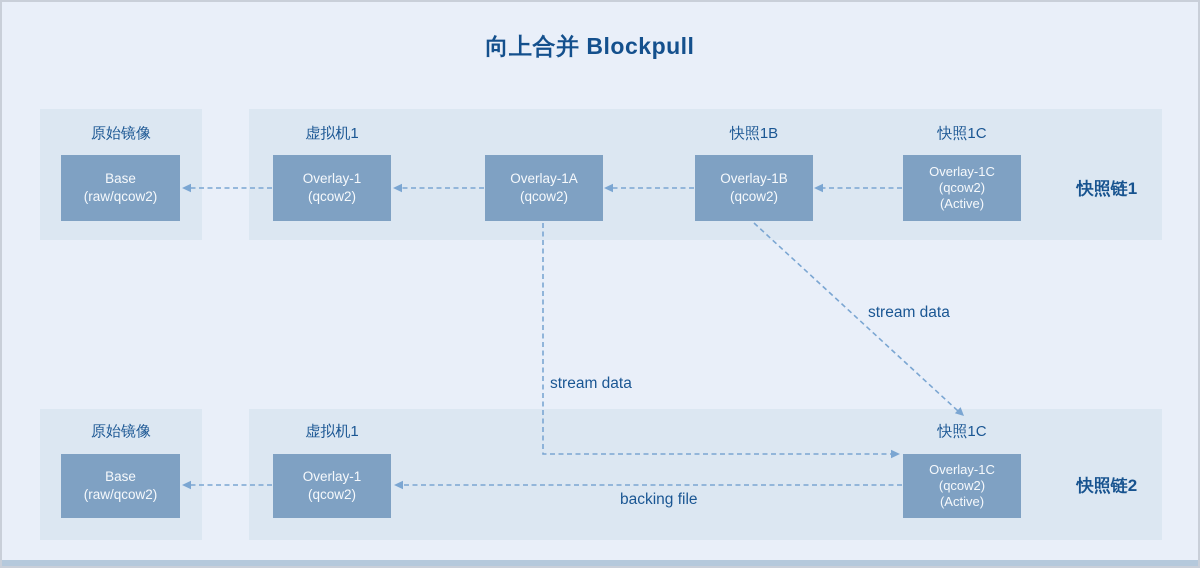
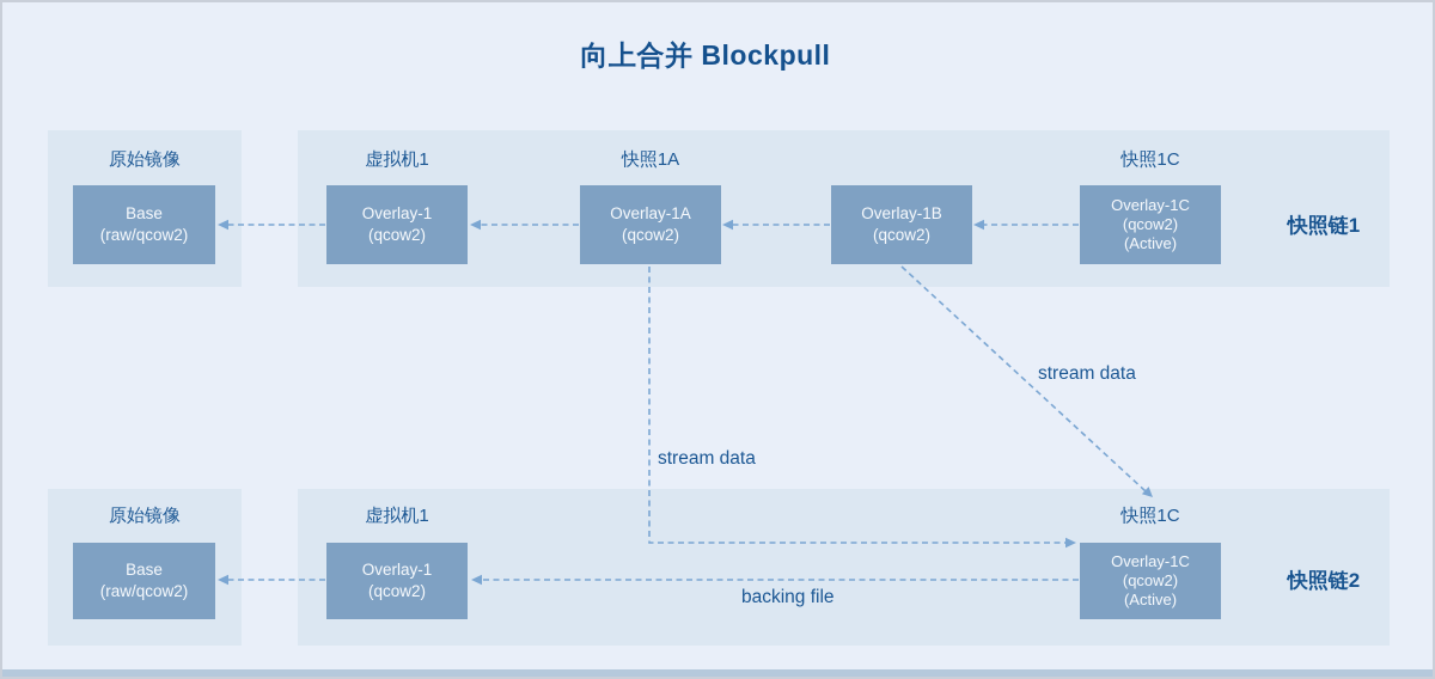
  向上合并 Blockpull
  原始镜像
  Base
  (raw/qcow2)
  虚拟机1
  Overlay-1
  (qcow2)
+ 快照1A
  Overlay-1A
  (qcow2)
- 快照1B
  Overlay-1B
  (qcow2)
  快照1C
  Overlay-1C
  (qcow2)
  (Active)
  快照链1
  原始镜像
  Base
  (raw/qcow2)
  虚拟机1
  Overlay-1
  (qcow2)
  快照1C
  Overlay-1C
  (qcow2)
  (Active)
  快照链2
  stream data
  stream data
  backing file
